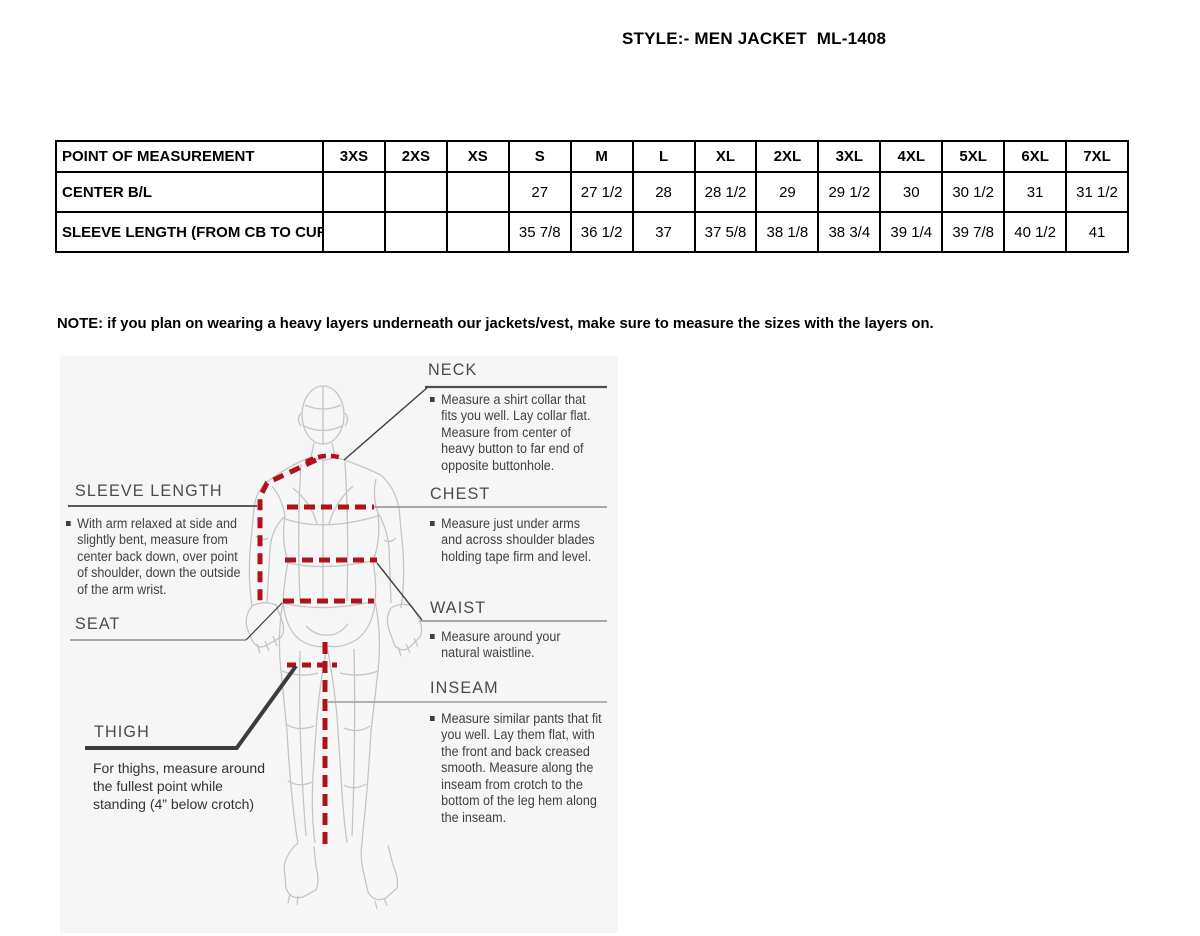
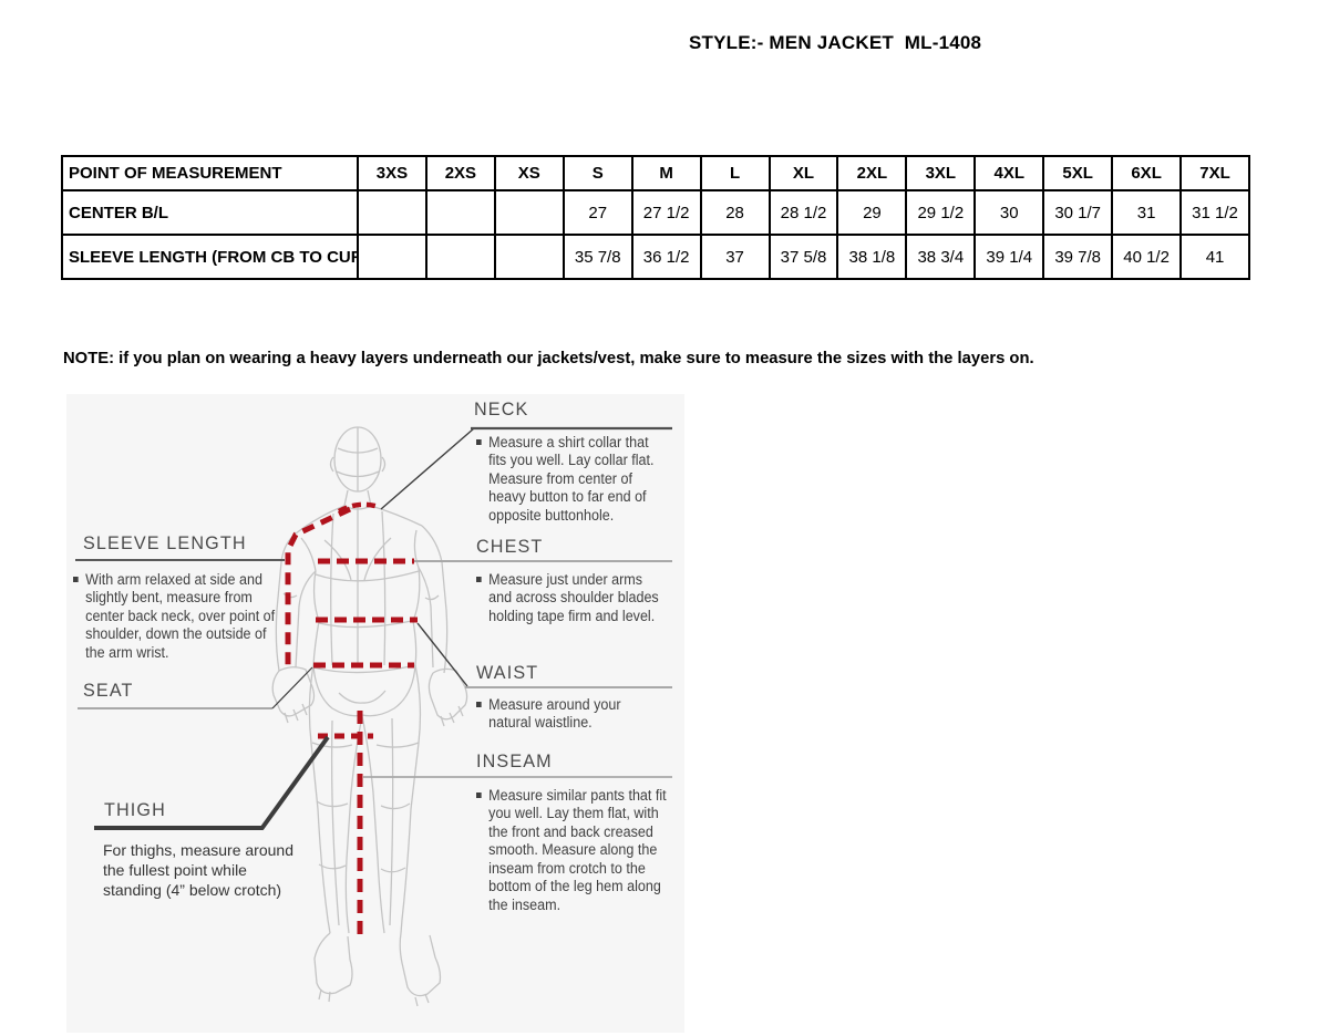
  STYLE:- MEN JACKET ML-1408
  POINT OF MEASUREMENT	3XS	2XS	XS	S	M	L	XL	2XL	3XL	4XL	5XL	6XL	7XL
- CENTER B/L				27	27 1/2	28	28 1/2	29	29 1/2	30	30 1/2	31	31 1/2
+ CENTER B/L				27	27 1/2	28	28 1/2	29	29 1/2	30	30 1/7	31	31 1/2
  SLEEVE LENGTH (FROM CB TO CUF				35 7/8	36 1/2	37	37 5/8	38 1/8	38 3/4	39 1/4	39 7/8	40 1/2	41
  NOTE: if you plan on wearing a heavy layers underneath our jackets/vest, make sure to measure the sizes with the layers on.
  NECK
  Measure a shirt collar that fits you well. Lay collar flat. Measure from center of heavy button to far end of opposite buttonhole.
  SLEEVE LENGTH
- With arm relaxed at side and slightly bent, measure from center back down, over point of shoulder, down the outside of the arm wrist.
+ With arm relaxed at side and slightly bent, measure from center back neck, over point of shoulder, down the outside of the arm wrist.
  CHEST
  Measure just under arms and across shoulder blades holding tape firm and level.
  SEAT
  WAIST
  Measure around your natural waistline.
  INSEAM
  Measure similar pants that fit you well. Lay them flat, with the front and back creased smooth. Measure along the inseam from crotch to the bottom of the leg hem along the inseam.
  THIGH
  For thighs, measure around the fullest point while standing (4” below crotch)
